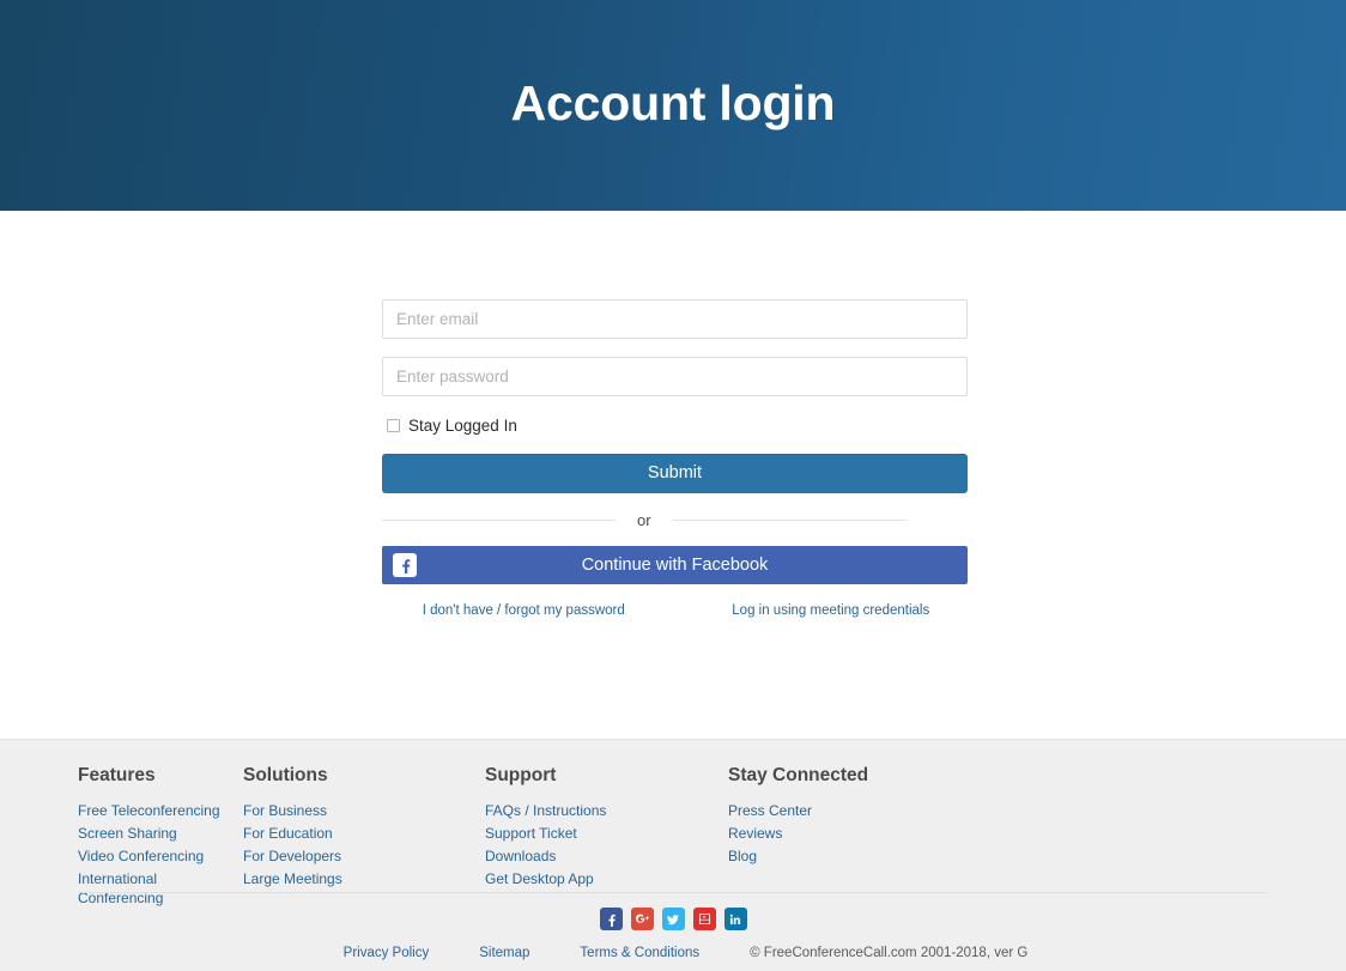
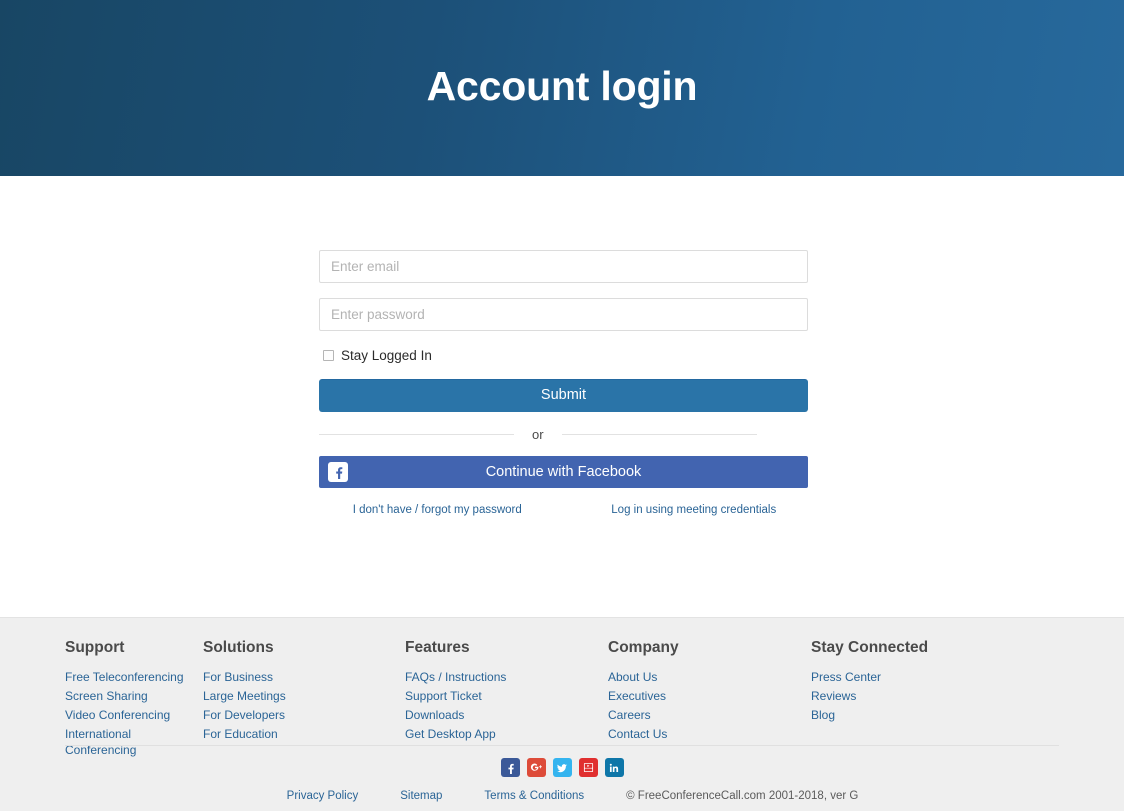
  Account login
  Enter email
  Enter password
  Stay Logged In
  Submit
  or
  Continue with Facebook
  I don't have / forgot my password
  Log in using meeting credentials
- Features
+ Support
  Free Teleconferencing
  Screen Sharing
  Video Conferencing
  International Conferencing
  Solutions
  For Business
- For Education
+ Large Meetings
  For Developers
- Large Meetings
+ For Education
- Support
+ Features
  FAQs / Instructions
  Support Ticket
  Downloads
  Get Desktop App
+ Company
+ About Us
+ Executives
+ Careers
+ Contact Us
  Stay Connected
  Press Center
  Reviews
  Blog
  Privacy Policy
  Sitemap
  Terms & Conditions
  © FreeConferenceCall.com 2001-2018, ver G
